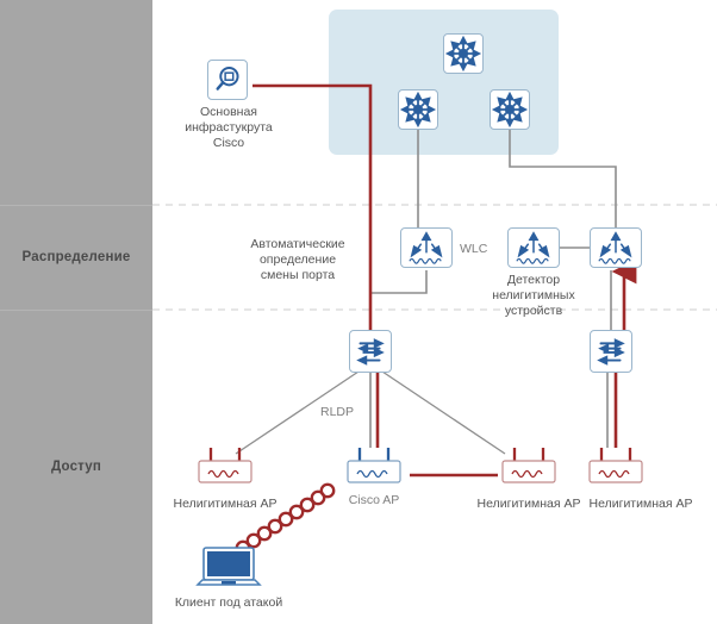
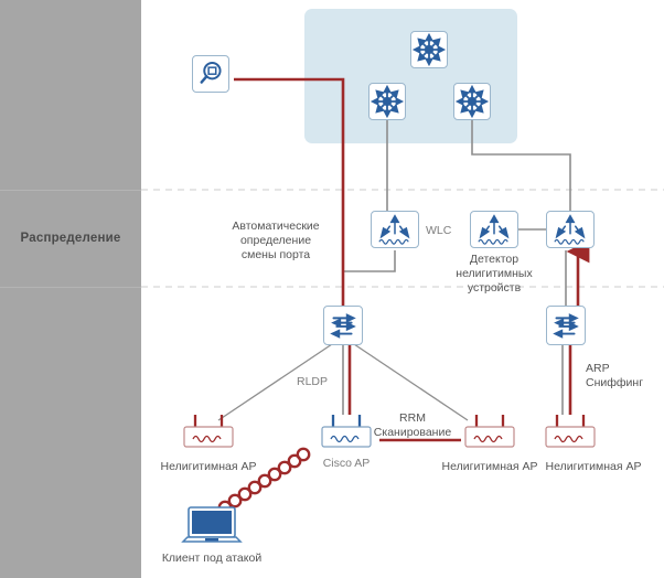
  Распределение
- Доступ
- Основная
- инфрастукрута
- Cisco
  WLC
  Детектор
  нелигитимных
  устройств
  Нелигитимная AP
  Cisco AP
  Нелигитимная AP
  Нелигитимная AP
  Клиент под атакой
  Автоматические
  определение
  смены порта
  RLDP
+ RRM
+ Сканирование
+ ARP Сниффинг
